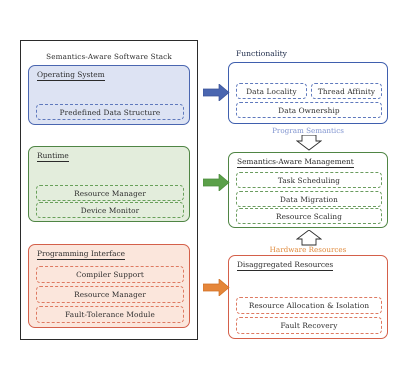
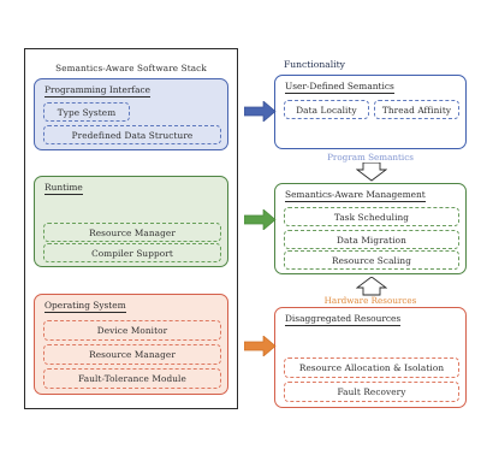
  Semantics-Aware Software Stack
- Operating System
+ Programming Interface
+ Type System
  Predefined Data Structure
  Runtime
  Resource Manager
- Device Monitor
+ Compiler Support
- Programming Interface
+ Operating System
- Compiler Support
+ Device Monitor
  Resource Manager
  Fault-Tolerance Module
  Functionality
+ User-Defined Semantics
  Data Locality
  Thread Affinity
- Data Ownership
  Program Semantics
  Semantics-Aware Management
  Task Scheduling
  Data Migration
  Resource Scaling
  Hardware Resources
  Disaggregated Resources
  Resource Allocation & Isolation
  Fault Recovery
